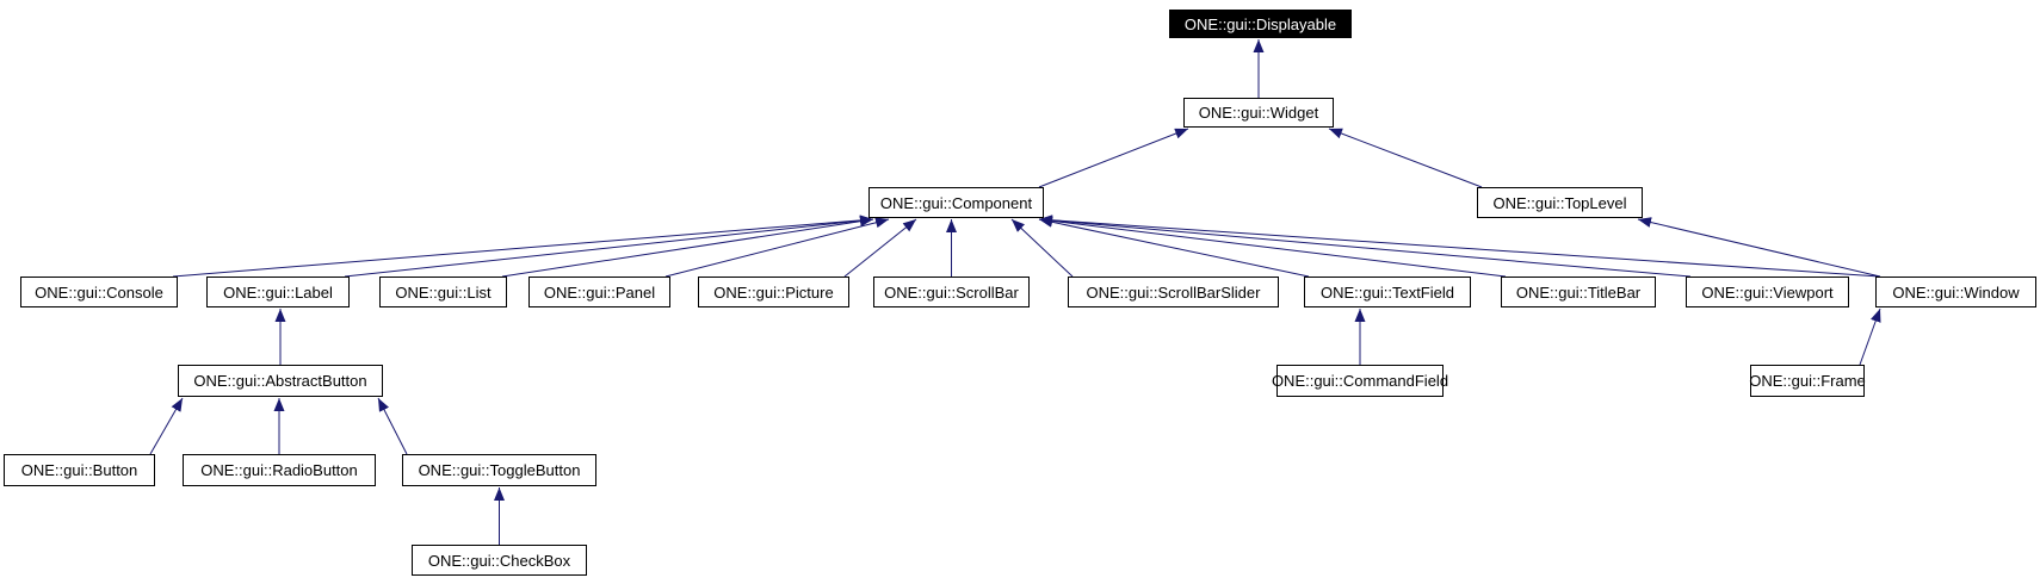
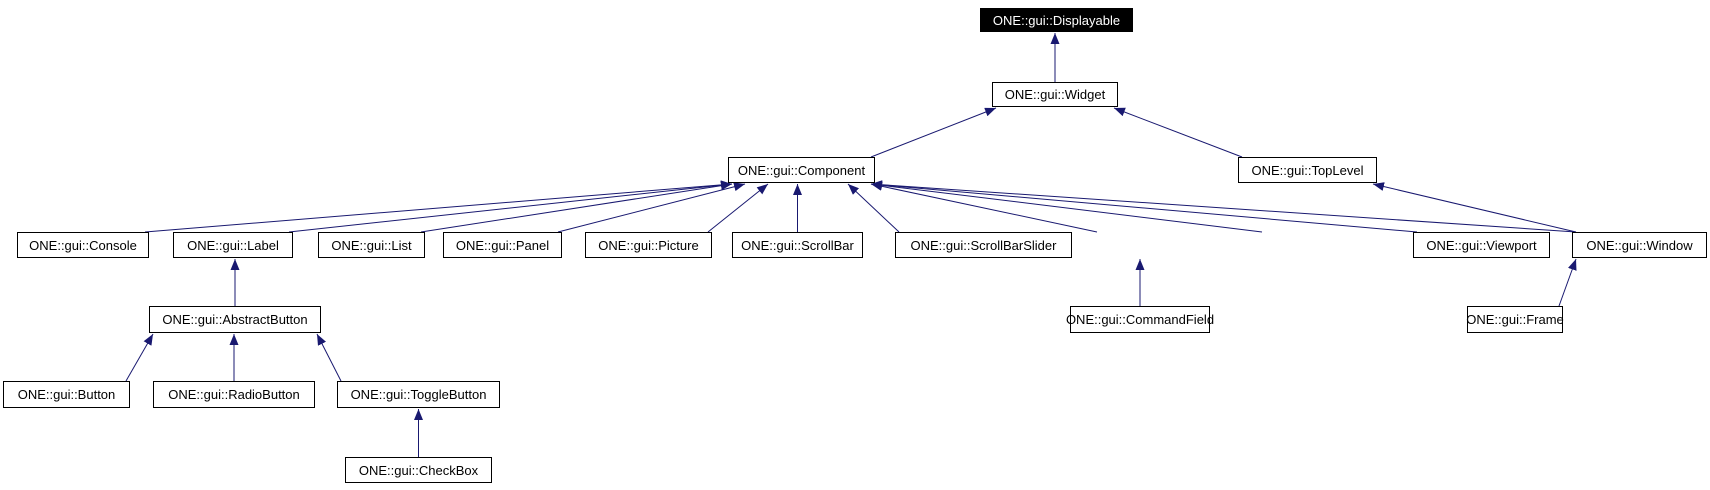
  ONE::gui::Displayable
  ONE::gui::Widget
  ONE::gui::Component
  ONE::gui::TopLevel
  ONE::gui::Console
  ONE::gui::Label
  ONE::gui::List
  ONE::gui::Panel
  ONE::gui::Picture
  ONE::gui::ScrollBar
  ONE::gui::ScrollBarSlider
- ONE::gui::TextField
- ONE::gui::TitleBar
  ONE::gui::Viewport
  ONE::gui::Window
  ONE::gui::AbstractButton
  ONE::gui::CommandField
  ONE::gui::Frame
  ONE::gui::Button
  ONE::gui::RadioButton
  ONE::gui::ToggleButton
  ONE::gui::CheckBox
